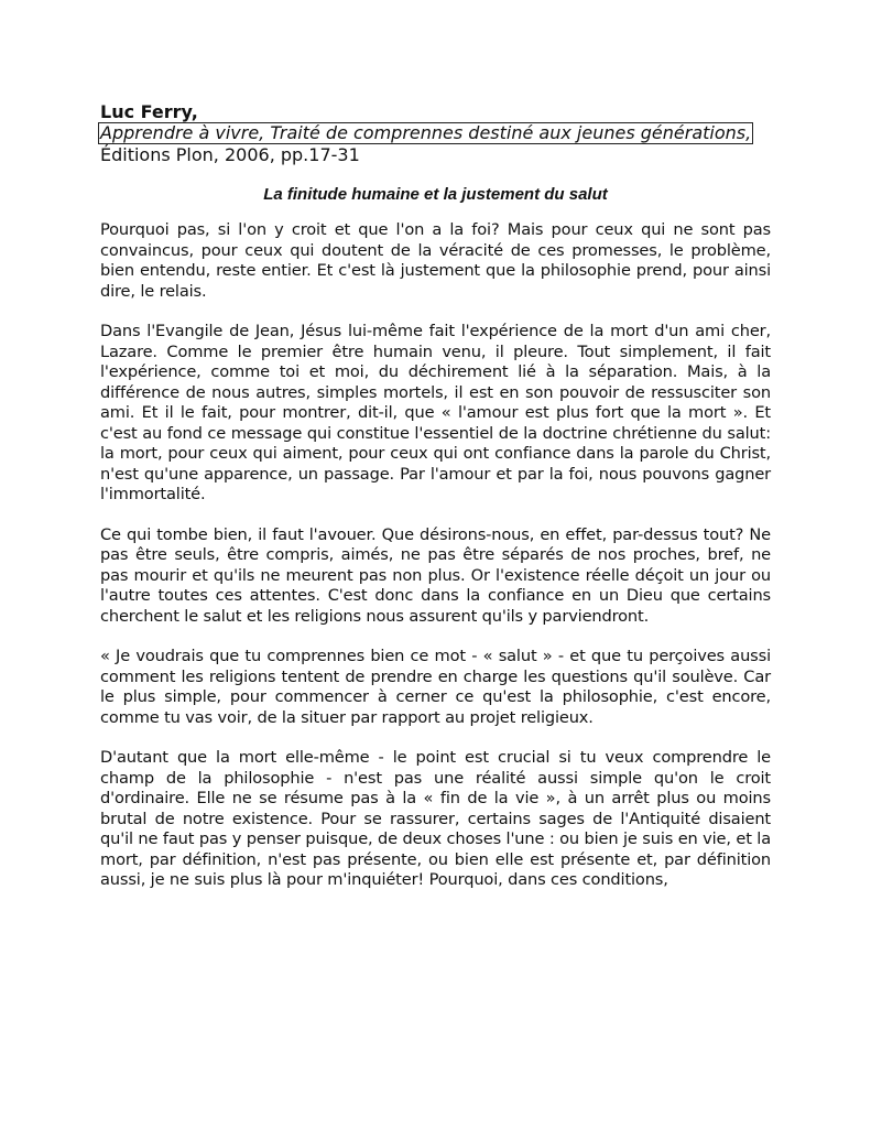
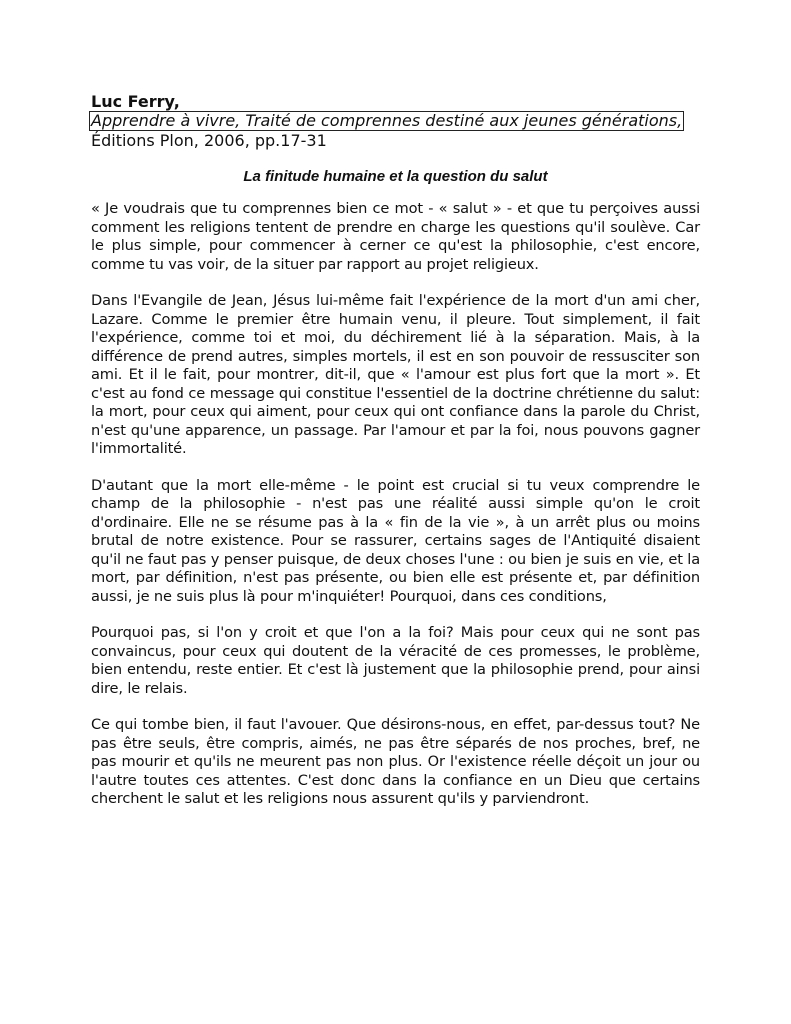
  Luc Ferry,
  Apprendre à vivre, Traité de comprennes destiné aux jeunes générations,
  Éditions Plon, 2006, pp.17-31
- La finitude humaine et la justement du salut
+ La finitude humaine et la question du salut
- Pourquoi pas, si l'on y croit et que l'on a la foi? Mais pour ceux qui ne sont pas convaincus, pour ceux qui doutent de la véracité de ces promesses, le problème, bien entendu, reste entier. Et c'est là justement que la philosophie prend, pour ainsi dire, le relais.
+ « Je voudrais que tu comprennes bien ce mot - « salut » - et que tu perçoives aussi comment les religions tentent de prendre en charge les questions qu'il soulève. Car le plus simple, pour commencer à cerner ce qu'est la philosophie, c'est encore, comme tu vas voir, de la situer par rapport au projet religieux.
- Dans l'Evangile de Jean, Jésus lui-même fait l'expérience de la mort d'un ami cher, Lazare. Comme le premier être humain venu, il pleure. Tout simplement, il fait l'expérience, comme toi et moi, du déchirement lié à la séparation. Mais, à la différence de nous autres, simples mortels, il est en son pouvoir de ressusciter son ami. Et il le fait, pour montrer, dit-il, que « l'amour est plus fort que la mort ». Et c'est au fond ce message qui constitue l'essentiel de la doctrine chrétienne du salut: la mort, pour ceux qui aiment, pour ceux qui ont confiance dans la parole du Christ, n'est qu'une apparence, un passage. Par l'amour et par la foi, nous pouvons gagner l'immortalité.
+ Dans l'Evangile de Jean, Jésus lui-même fait l'expérience de la mort d'un ami cher, Lazare. Comme le premier être humain venu, il pleure. Tout simplement, il fait l'expérience, comme toi et moi, du déchirement lié à la séparation. Mais, à la différence de prend autres, simples mortels, il est en son pouvoir de ressusciter son ami. Et il le fait, pour montrer, dit-il, que « l'amour est plus fort que la mort ». Et c'est au fond ce message qui constitue l'essentiel de la doctrine chrétienne du salut: la mort, pour ceux qui aiment, pour ceux qui ont confiance dans la parole du Christ, n'est qu'une apparence, un passage. Par l'amour et par la foi, nous pouvons gagner l'immortalité.
- Ce qui tombe bien, il faut l'avouer. Que désirons-nous, en effet, par-dessus tout? Ne pas être seuls, être compris, aimés, ne pas être séparés de nos proches, bref, ne pas mourir et qu'ils ne meurent pas non plus. Or l'existence réelle déçoit un jour ou l'autre toutes ces attentes. C'est donc dans la confiance en un Dieu que certains cherchent le salut et les religions nous assurent qu'ils y parviendront.
+ D'autant que la mort elle-même - le point est crucial si tu veux comprendre le champ de la philosophie - n'est pas une réalité aussi simple qu'on le croit d'ordinaire. Elle ne se résume pas à la « fin de la vie », à un arrêt plus ou moins brutal de notre existence. Pour se rassurer, certains sages de l'Antiquité disaient qu'il ne faut pas y penser puisque, de deux choses l'une : ou bien je suis en vie, et la mort, par définition, n'est pas présente, ou bien elle est présente et, par définition aussi, je ne suis plus là pour m'inquiéter! Pourquoi, dans ces conditions,
- « Je voudrais que tu comprennes bien ce mot - « salut » - et que tu perçoives aussi comment les religions tentent de prendre en charge les questions qu'il soulève. Car le plus simple, pour commencer à cerner ce qu'est la philosophie, c'est encore, comme tu vas voir, de la situer par rapport au projet religieux.
+ Pourquoi pas, si l'on y croit et que l'on a la foi? Mais pour ceux qui ne sont pas convaincus, pour ceux qui doutent de la véracité de ces promesses, le problème, bien entendu, reste entier. Et c'est là justement que la philosophie prend, pour ainsi dire, le relais.
- D'autant que la mort elle-même - le point est crucial si tu veux comprendre le champ de la philosophie - n'est pas une réalité aussi simple qu'on le croit d'ordinaire. Elle ne se résume pas à la « fin de la vie », à un arrêt plus ou moins brutal de notre existence. Pour se rassurer, certains sages de l'Antiquité disaient qu'il ne faut pas y penser puisque, de deux choses l'une : ou bien je suis en vie, et la mort, par définition, n'est pas présente, ou bien elle est présente et, par définition aussi, je ne suis plus là pour m'inquiéter! Pourquoi, dans ces conditions,
+ Ce qui tombe bien, il faut l'avouer. Que désirons-nous, en effet, par-dessus tout? Ne pas être seuls, être compris, aimés, ne pas être séparés de nos proches, bref, ne pas mourir et qu'ils ne meurent pas non plus. Or l'existence réelle déçoit un jour ou l'autre toutes ces attentes. C'est donc dans la confiance en un Dieu que certains cherchent le salut et les religions nous assurent qu'ils y parviendront.
